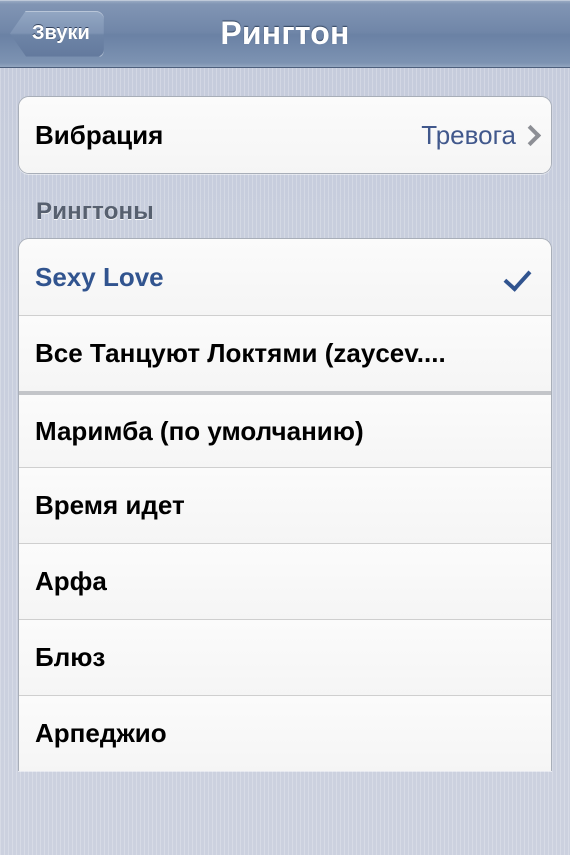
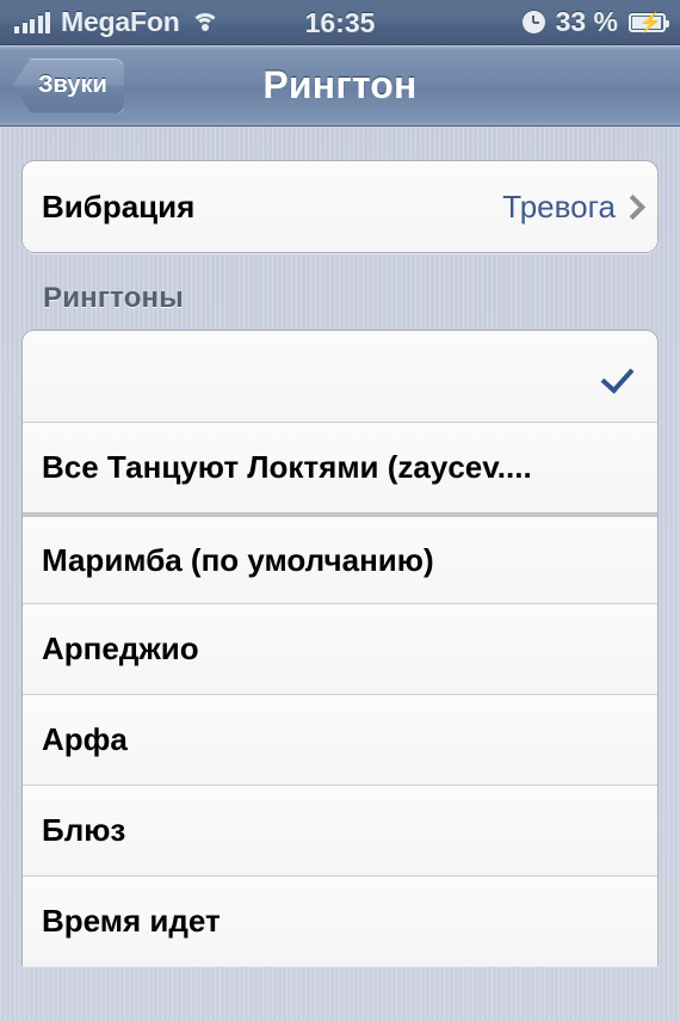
+ MegaFon
+ 16:35
+ 33 %
+ ⚡
  Звуки
  Рингтон
  Вибрация
  Тревога
  Рингтоны
- Sexy Love
  Все Танцуют Локтями (zaycev....
  Маримба (по умолчанию)
- Время идет
+ Арпеджио
  Арфа
  Блюз
- Арпеджио
+ Время идет
